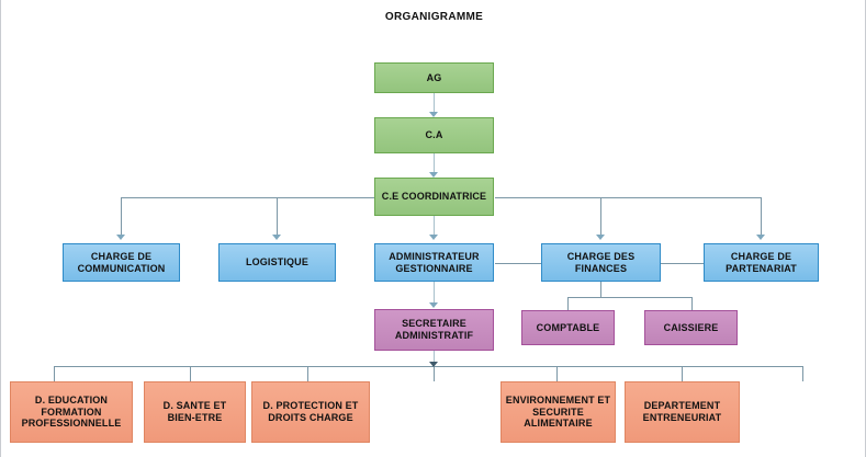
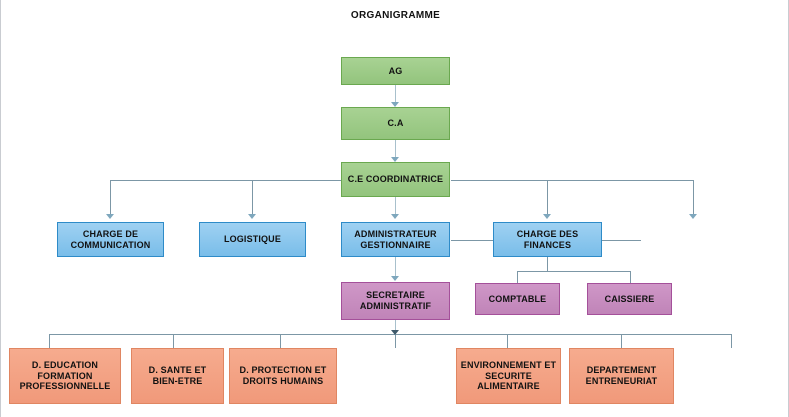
  ORGANIGRAMME
  AG
  C.A
  C.E COORDINATRICE
  CHARGE DE COMMUNICATION
  LOGISTIQUE
  ADMINISTRATEUR GESTIONNAIRE
  CHARGE DES FINANCES
- CHARGE DE PARTENARIAT
  SECRETAIRE ADMINISTRATIF
  COMPTABLE
  CAISSIERE
  D. EDUCATION FORMATION PROFESSIONNELLE
  D. SANTE ET BIEN-ETRE
- D. PROTECTION ET DROITS CHARGE
+ D. PROTECTION ET DROITS HUMAINS
  ENVIRONNEMENT ET SECURITE ALIMENTAIRE
  DEPARTEMENT ENTRENEURIAT
